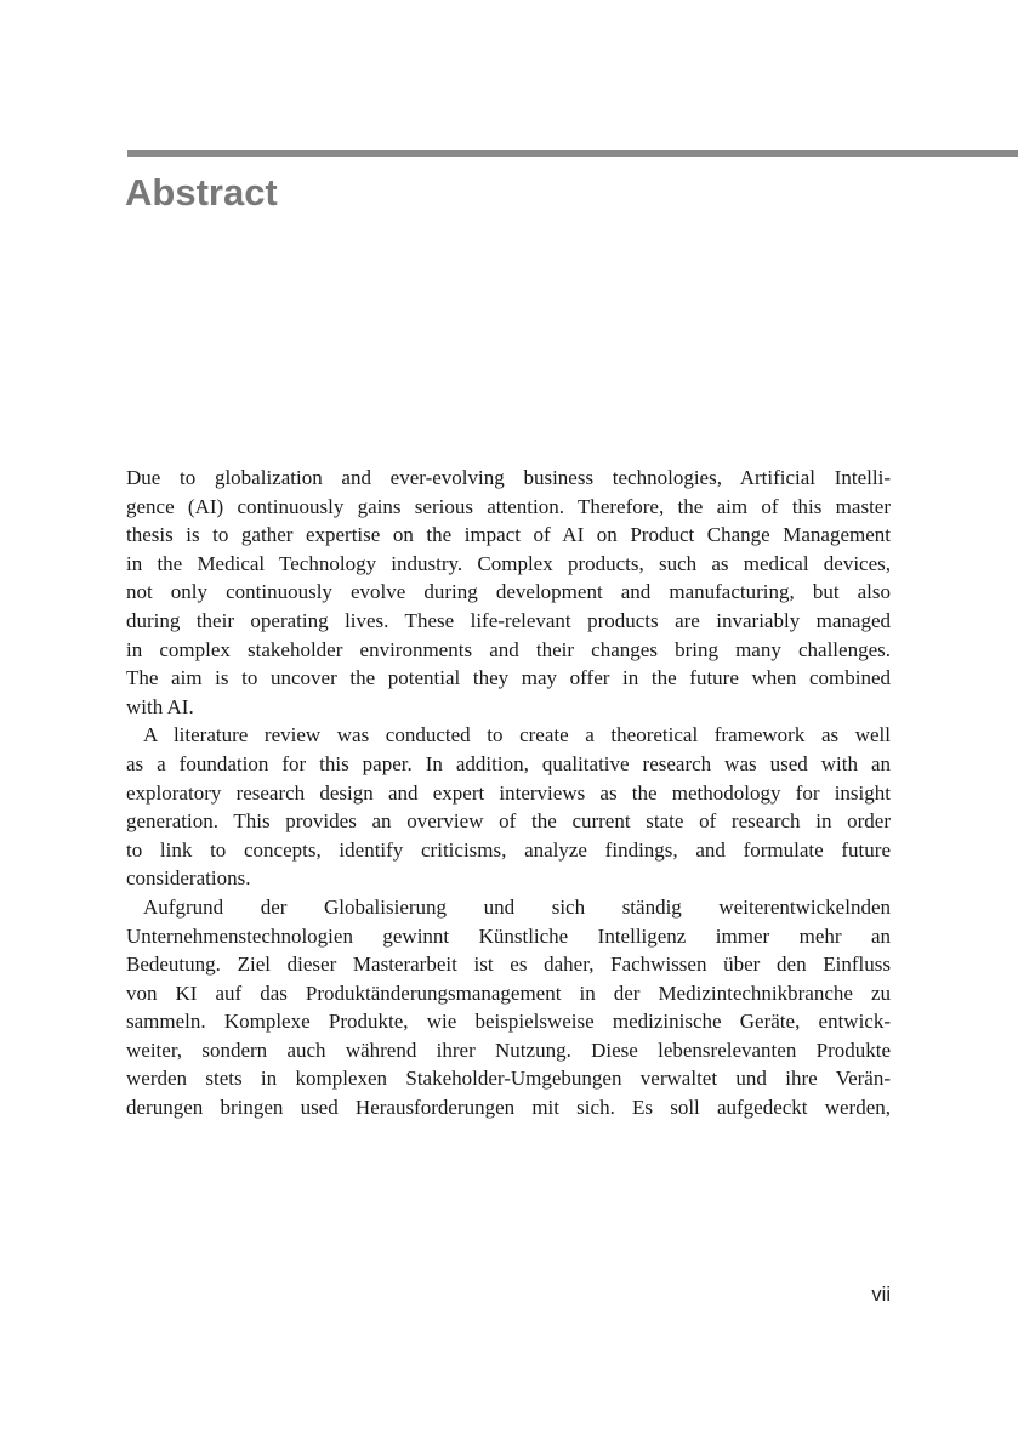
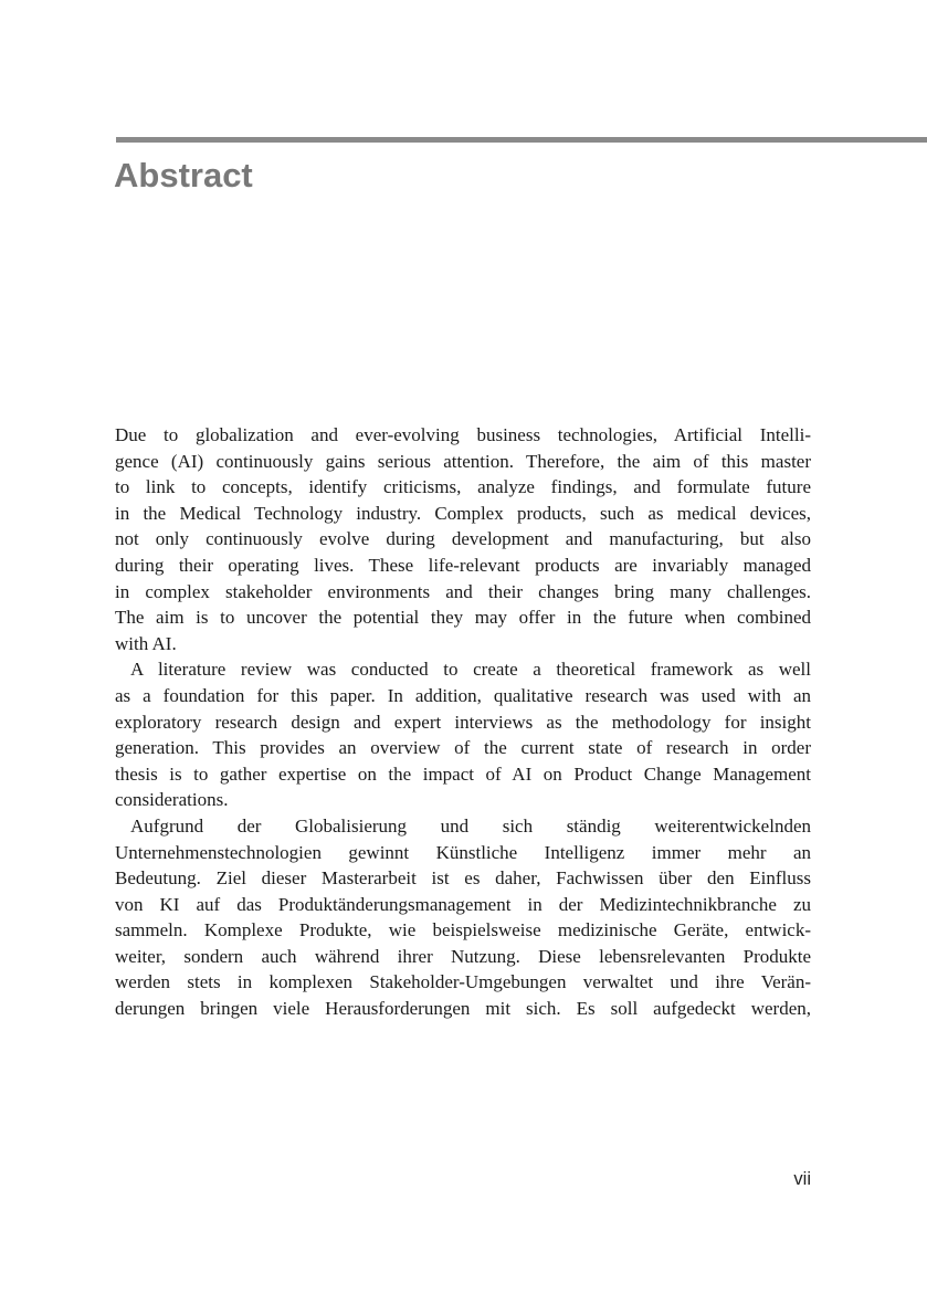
  Abstract
  Due to globalization and ever-evolving business technologies, Artificial Intelli-
  gence (AI) continuously gains serious attention. Therefore, the aim of this master
- thesis is to gather expertise on the impact of AI on Product Change Management
+ to link to concepts, identify criticisms, analyze findings, and formulate future
  in the Medical Technology industry. Complex products, such as medical devices,
  not only continuously evolve during development and manufacturing, but also
  during their operating lives. These life-relevant products are invariably managed
  in complex stakeholder environments and their changes bring many challenges.
  The aim is to uncover the potential they may offer in the future when combined
  with AI.
  A literature review was conducted to create a theoretical framework as well
  as a foundation for this paper. In addition, qualitative research was used with an
  exploratory research design and expert interviews as the methodology for insight
  generation. This provides an overview of the current state of research in order
- to link to concepts, identify criticisms, analyze findings, and formulate future
+ thesis is to gather expertise on the impact of AI on Product Change Management
  considerations.
  Aufgrund der Globalisierung und sich ständig weiterentwickelnden
  Unternehmenstechnologien gewinnt Künstliche Intelligenz immer mehr an
  Bedeutung. Ziel dieser Masterarbeit ist es daher, Fachwissen über den Einfluss
  von KI auf das Produktänderungsmanagement in der Medizintechnikbranche zu
  sammeln. Komplexe Produkte, wie beispielsweise medizinische Geräte, entwick-
  weiter, sondern auch während ihrer Nutzung. Diese lebensrelevanten Produkte
  werden stets in komplexen Stakeholder-Umgebungen verwaltet und ihre Verän-
- derungen bringen used Herausforderungen mit sich. Es soll aufgedeckt werden,
+ derungen bringen viele Herausforderungen mit sich. Es soll aufgedeckt werden,
  vii
